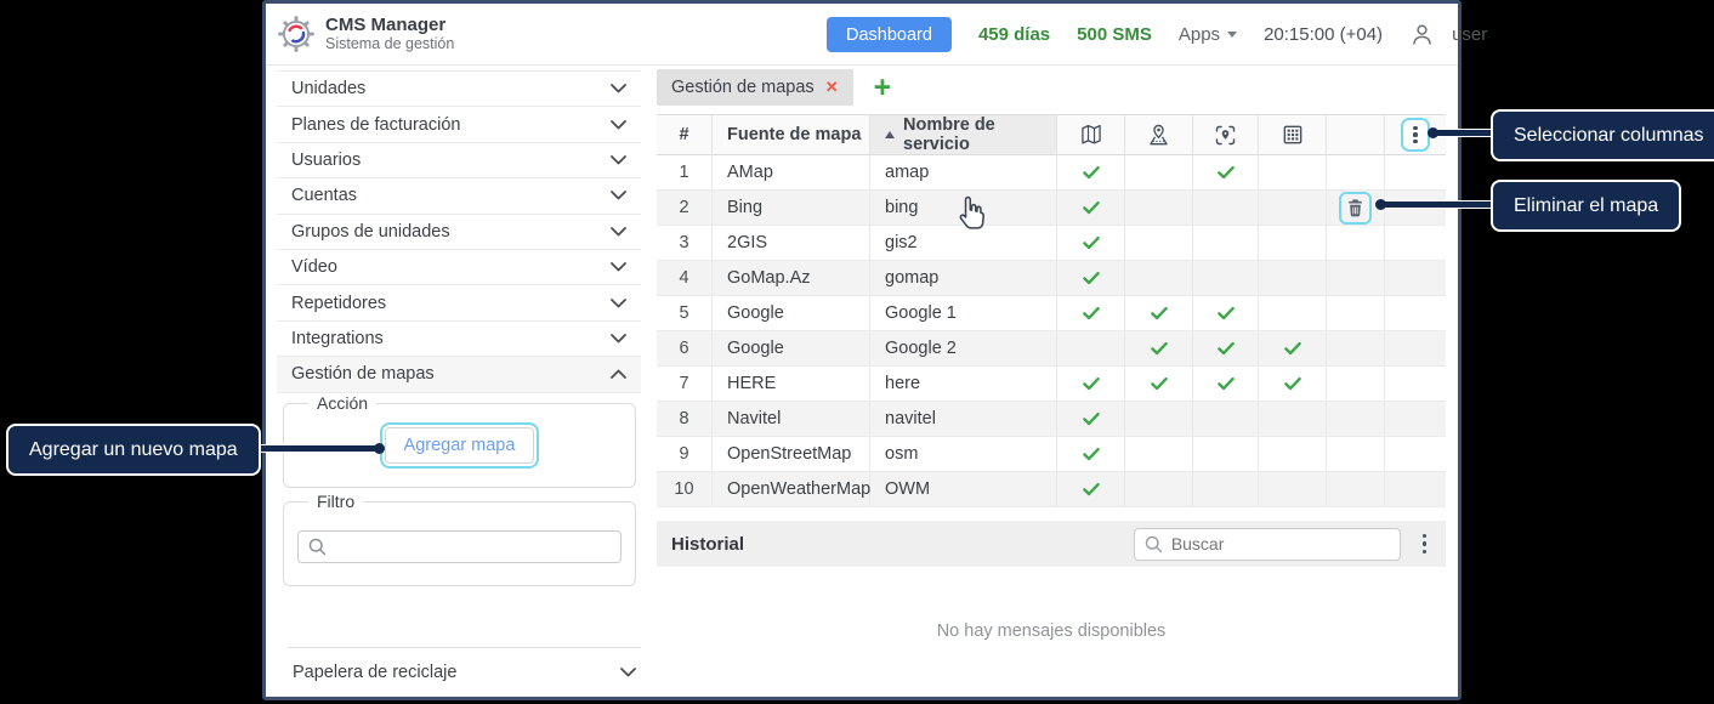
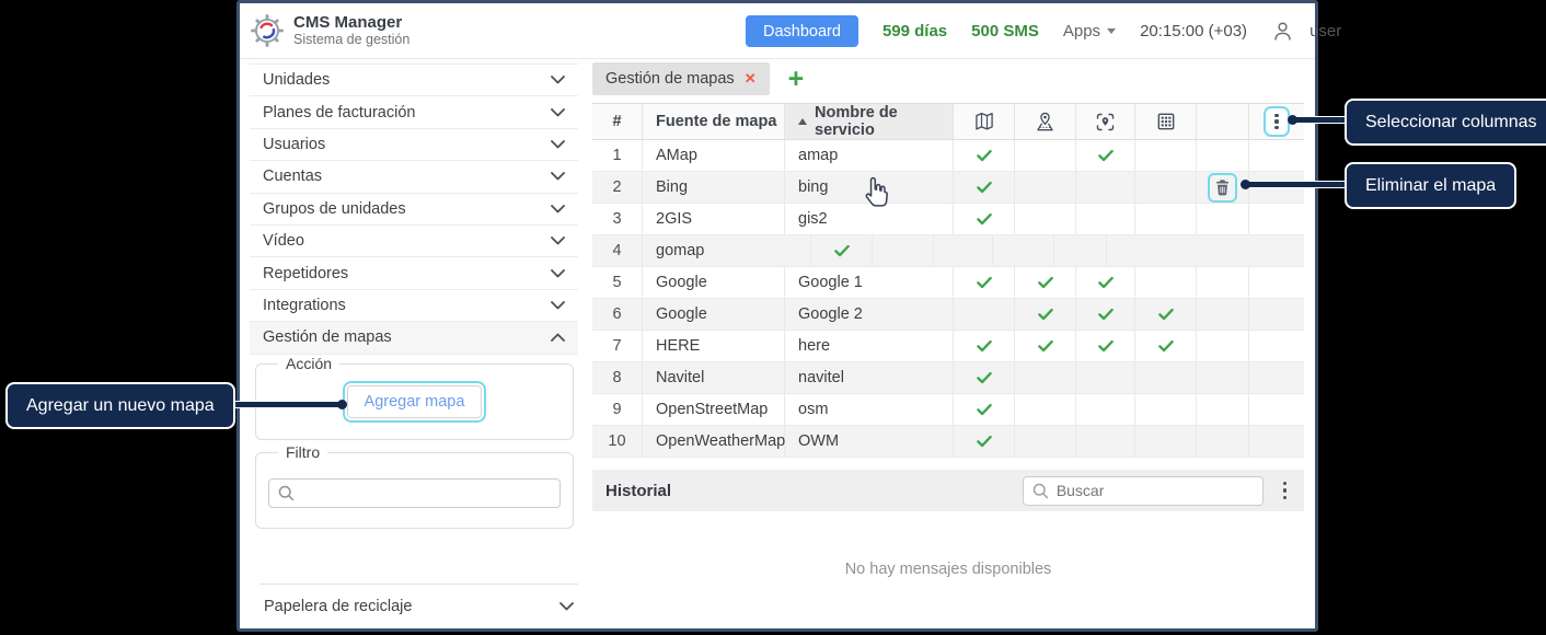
  CMS Manager
  Sistema de gestión
  Dashboard
- 459 días
+ 599 días
  500 SMS
  Apps
- 20:15:00 (+04)
+ 20:15:00 (+03)
  user
  Unidades
  Planes de facturación
  Usuarios
  Cuentas
  Grupos de unidades
  Vídeo
  Repetidores
  Integrations
  Gestión de mapas
  Acción
  Agregar mapa
  Filtro
  Papelera de reciclaje
  Gestión de mapas
  ✕
  +
  #
  Fuente de mapa
  Nombre de servicio
  1
  AMap
  amap
  2
  Bing
  bing
  3
  2GIS
  gis2
  4
- GoMap.Az
  gomap
  5
  Google
  Google 1
  6
  Google
  Google 2
  7
  HERE
  here
  8
  Navitel
  navitel
  9
  OpenStreetMap
  osm
  10
  OpenWeatherMap
  OWM
  Historial
  Buscar
  No hay mensajes disponibles
  Agregar un nuevo mapa
  Seleccionar columnas
  Eliminar el mapa
